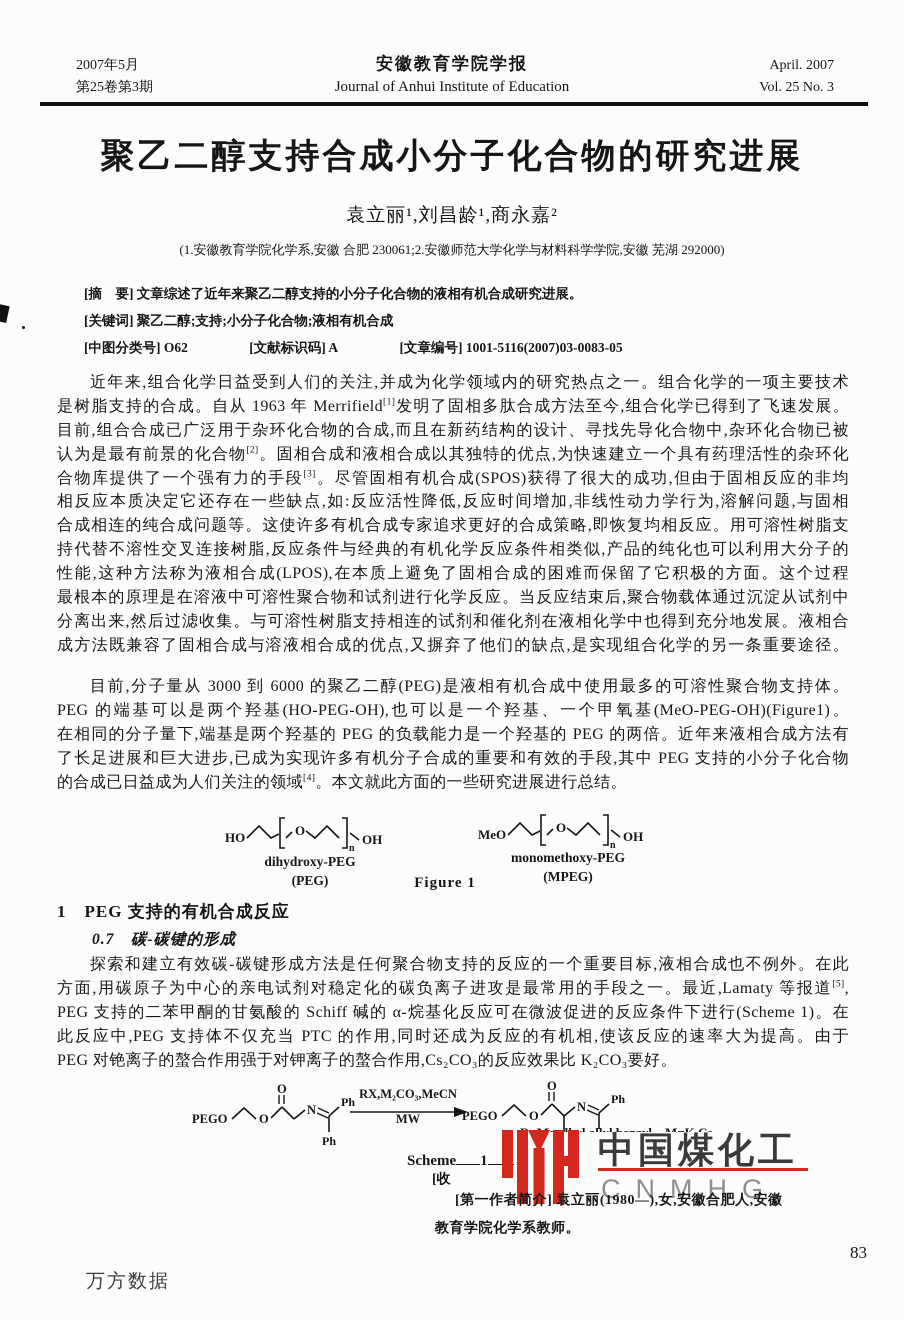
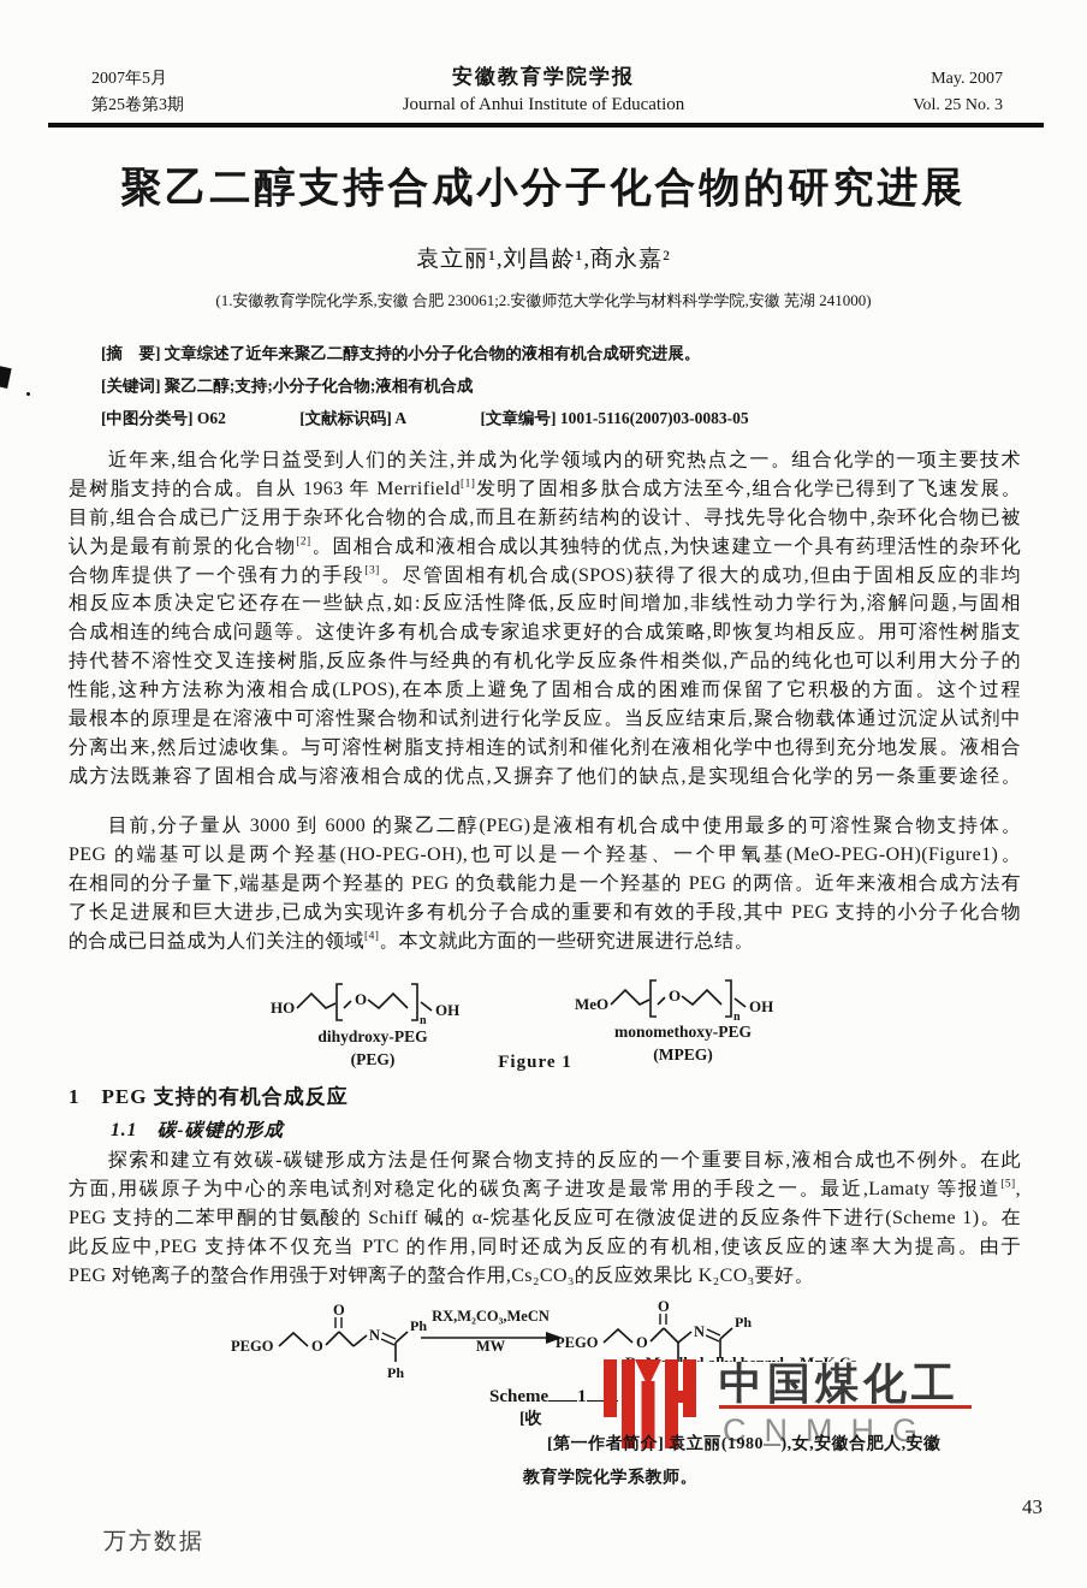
  2007年5月
  第25卷第3期
  安徽教育学院学报
  Journal of Anhui Institute of Education
- April. 2007
+ May. 2007
  Vol. 25 No. 3
  聚乙二醇支持合成小分子化合物的研究进展
  袁立丽¹,刘昌龄¹,商永嘉²
- (1.安徽教育学院化学系,安徽 合肥 230061;2.安徽师范大学化学与材料科学学院,安徽 芜湖 292000)
+ (1.安徽教育学院化学系,安徽 合肥 230061;2.安徽师范大学化学与材料科学学院,安徽 芜湖 241000)
  [摘 要] 文章综述了近年来聚乙二醇支持的小分子化合物的液相有机合成研究进展。
  [关键词] 聚乙二醇;支持;小分子化合物;液相有机合成
  [中图分类号] O62 [文献标识码] A [文章编号] 1001-5116(2007)03-0083-05
  近年来,组合化学日益受到人们的关注,并成为化学领域内的研究热点之一。组合化学的一项主要技术
  是树脂支持的合成。自从 1963 年 Merrifield[1]发明了固相多肽合成方法至今,组合化学已得到了飞速发展。
  目前,组合合成已广泛用于杂环化合物的合成,而且在新药结构的设计、寻找先导化合物中,杂环化合物已被
  认为是最有前景的化合物[2]。固相合成和液相合成以其独特的优点,为快速建立一个具有药理活性的杂环化
  合物库提供了一个强有力的手段[3]。尽管固相有机合成(SPOS)获得了很大的成功,但由于固相反应的非均
  相反应本质决定它还存在一些缺点,如:反应活性降低,反应时间增加,非线性动力学行为,溶解问题,与固相
  合成相连的纯合成问题等。这使许多有机合成专家追求更好的合成策略,即恢复均相反应。用可溶性树脂支
  持代替不溶性交叉连接树脂,反应条件与经典的有机化学反应条件相类似,产品的纯化也可以利用大分子的
  性能,这种方法称为液相合成(LPOS),在本质上避免了固相合成的困难而保留了它积极的方面。这个过程
  最根本的原理是在溶液中可溶性聚合物和试剂进行化学反应。当反应结束后,聚合物载体通过沉淀从试剂中
  分离出来,然后过滤收集。与可溶性树脂支持相连的试剂和催化剂在液相化学中也得到充分地发展。液相合
  成方法既兼容了固相合成与溶液相合成的优点,又摒弃了他们的缺点,是实现组合化学的另一条重要途径。
  目前,分子量从 3000 到 6000 的聚乙二醇(PEG)是液相有机合成中使用最多的可溶性聚合物支持体。
  PEG 的端基可以是两个羟基(HO-PEG-OH),也可以是一个羟基、一个甲氧基(MeO-PEG-OH)(Figure1)。
  在相同的分子量下,端基是两个羟基的 PEG 的负载能力是一个羟基的 PEG 的两倍。近年来液相合成方法有
  了长足进展和巨大进步,已成为实现许多有机分子合成的重要和有效的手段,其中 PEG 支持的小分子化合物
  的合成已日益成为人们关注的领域[4]。本文就此方面的一些研究进展进行总结。
  HO
  O
  n
  OH
  dihydroxy-PEG
  (PEG)
  MeO
  O
  n
  OH
  monomethoxy-PEG
  (MPEG)
  Figure 1
  1 PEG 支持的有机合成反应
- 0.7 碳-碳键的形成
+ 1.1 碳-碳键的形成
  探索和建立有效碳-碳键形成方法是任何聚合物支持的反应的一个重要目标,液相合成也不例外。在此
  方面,用碳原子为中心的亲电试剂对稳定化的碳负离子进攻是最常用的手段之一。最近,Lamaty 等报道[5],
  PEG 支持的二苯甲酮的甘氨酸的 Schiff 碱的 α-烷基化反应可在微波促进的反应条件下进行(Scheme 1)。在
  此反应中,PEG 支持体不仅充当 PTC 的作用,同时还成为反应的有机相,使该反应的速率大为提高。由于
  PEG 对铯离子的螯合作用强于对钾离子的螯合作用,Cs₂CO₃的反应效果比 K₂CO₃要好。
  PEGO
  O
  O
  N
  Ph
  Ph
  RX,M₂CO₃,MeCN
  MW
  PEGO
  O
  O
  N
  Ph
  Scheme 1
  中国煤化工
  CNMHG
  [收
  [第一作者简介] 袁立丽(1980—),女,安徽合肥人,安徽
  教育学院化学系教师。
- 83
+ 43
  万方数据
